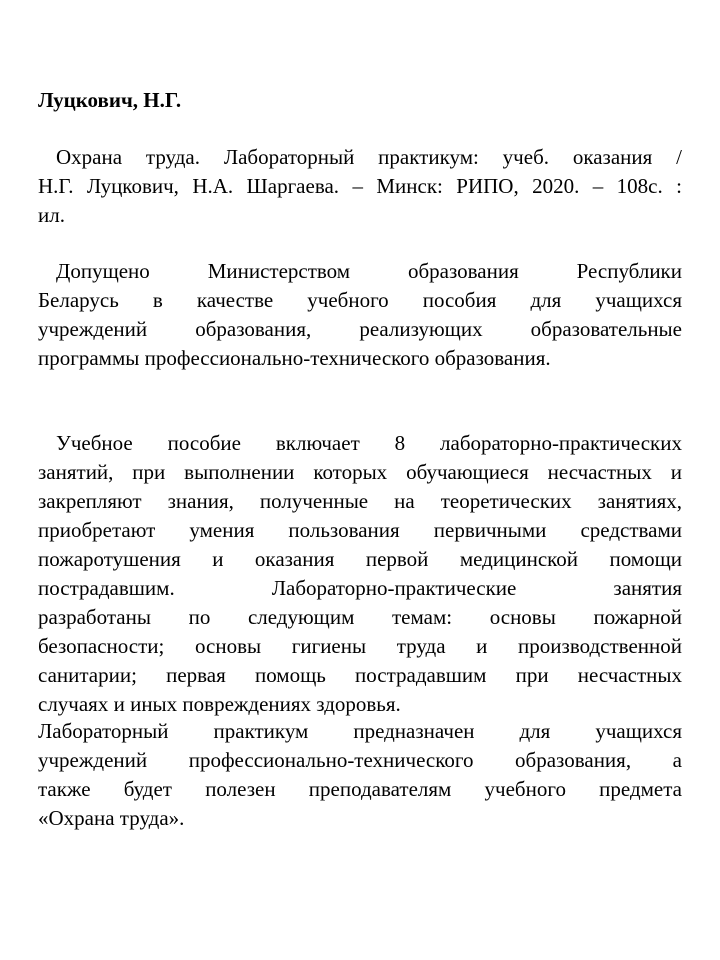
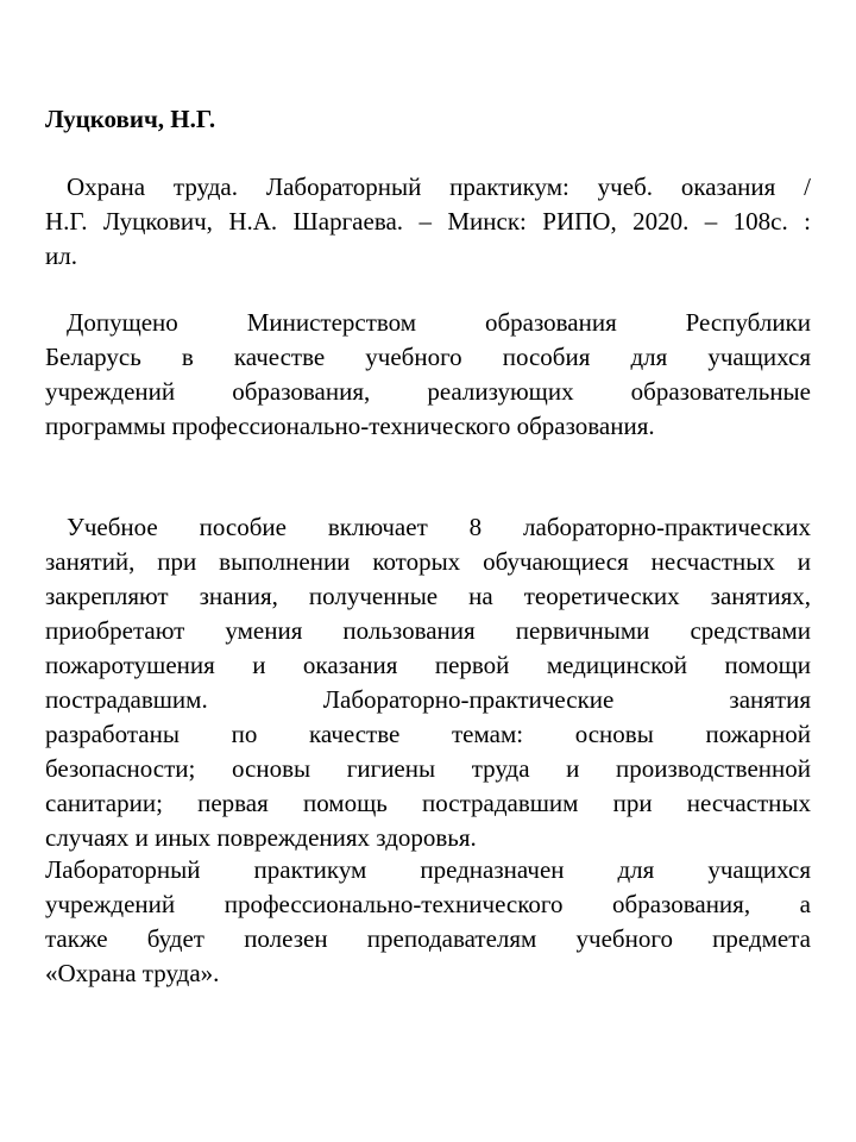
  Луцкович, Н.Г.
  Охрана труда. Лабораторный практикум: учеб. оказания /
  Н.Г. Луцкович, Н.А. Шаргаева. – Минск: РИПО, 2020. – 108с. :
  ил.
  Допущено Министерством образования Республики
  Беларусь в качестве учебного пособия для учащихся
  учреждений образования, реализующих образовательные
  программы профессионально-технического образования.
  Учебное пособие включает 8 лабораторно-практических
  занятий, при выполнении которых обучающиеся несчастных и
  закрепляют знания, полученные на теоретических занятиях,
  приобретают умения пользования первичными средствами
  пожаротушения и оказания первой медицинской помощи
  пострадавшим. Лабораторно-практические занятия
- разработаны по следующим темам: основы пожарной
+ разработаны по качестве темам: основы пожарной
  безопасности; основы гигиены труда и производственной
  санитарии; первая помощь пострадавшим при несчастных
  случаях и иных повреждениях здоровья.
  Лабораторный практикум предназначен для учащихся
  учреждений профессионально-технического образования, а
  также будет полезен преподавателям учебного предмета
  «Охрана труда».
